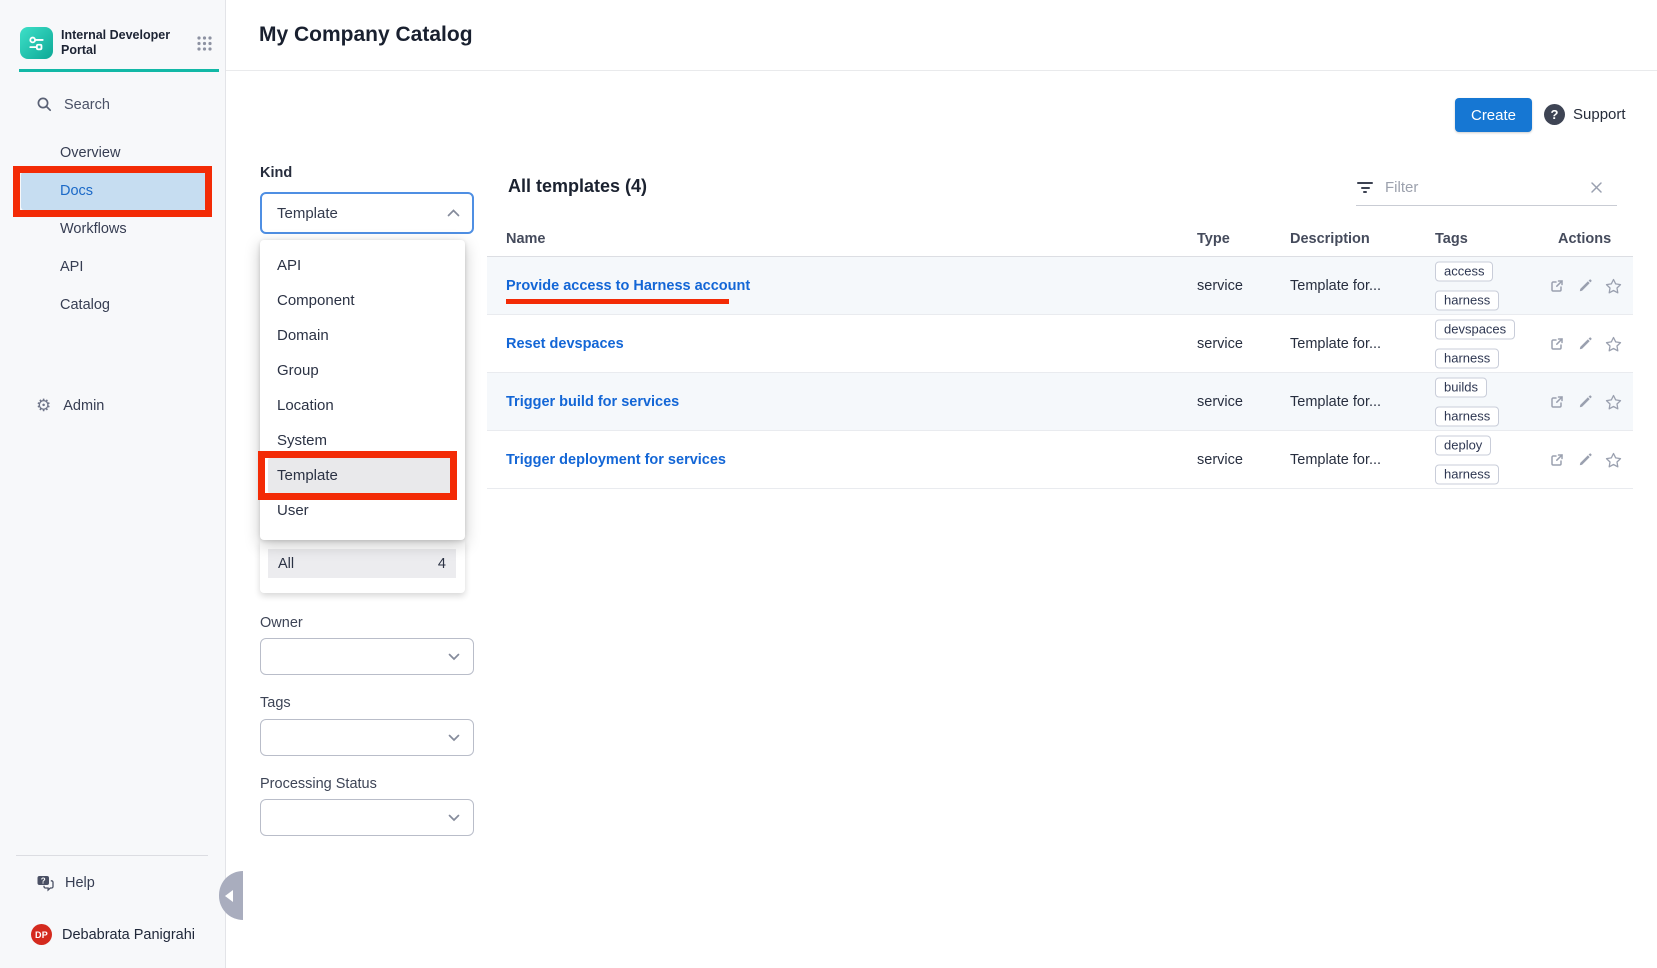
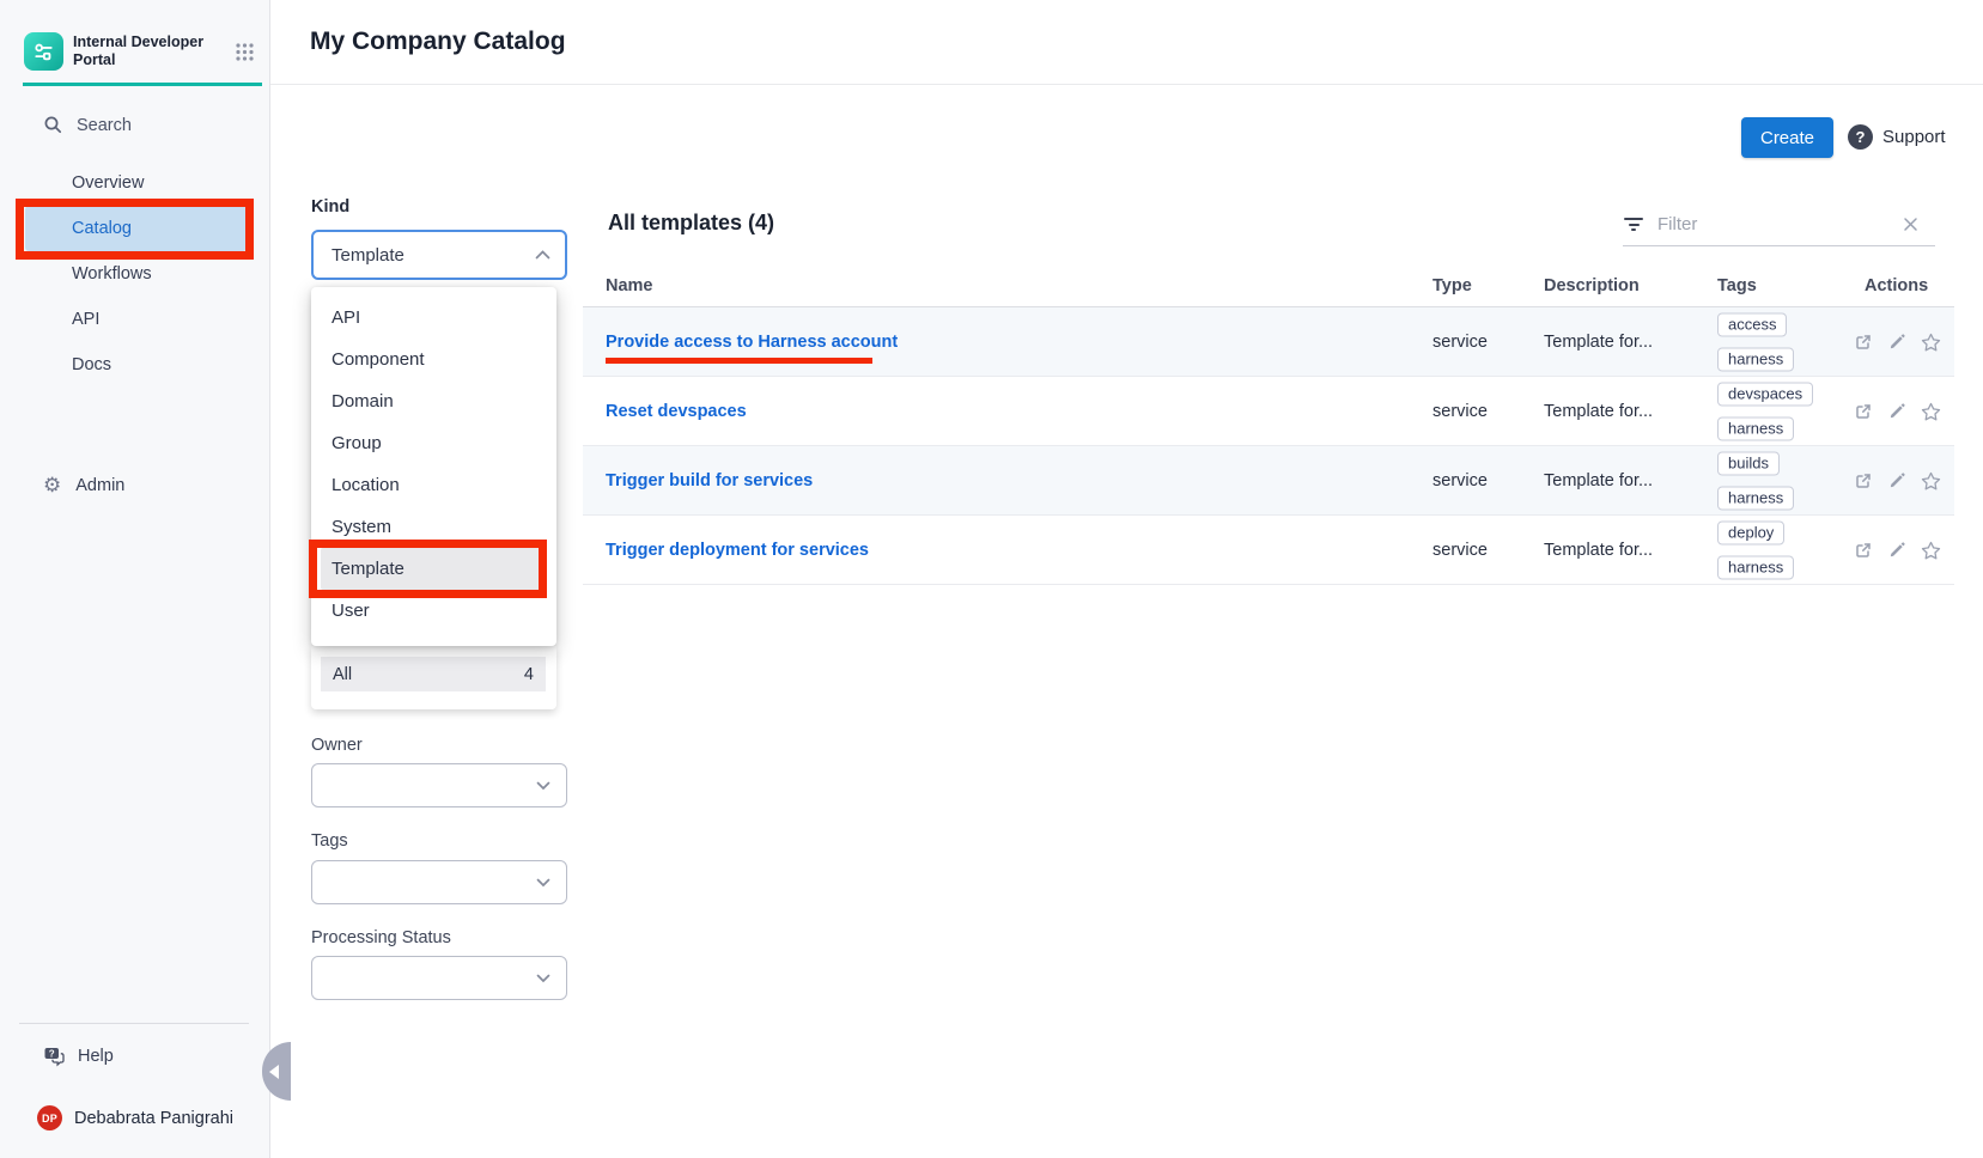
  Internal Developer Portal
  Search
  Overview
- Docs
+ Catalog
  Workflows
  API
- Catalog
+ Docs
  ⚙
  Admin
  ?
  Help
  DP
  Debabrata Panigrahi
  My Company Catalog
  Create
  ?
  Support
  Kind
  Template
  API
  Component
  Domain
  Group
  Location
  System
  Template
  User
  All
  4
  Owner
  Tags
  Processing Status
  All templates (4)
  Filter
  Name
  Type
  Description
  Tags
  Actions
  Provide access to Harness account
  service
  Template for...
  access
  harness
  Reset devspaces
  service
  Template for...
  devspaces
  harness
  Trigger build for services
  service
  Template for...
  builds
  harness
  Trigger deployment for services
  service
  Template for...
  deploy
  harness
